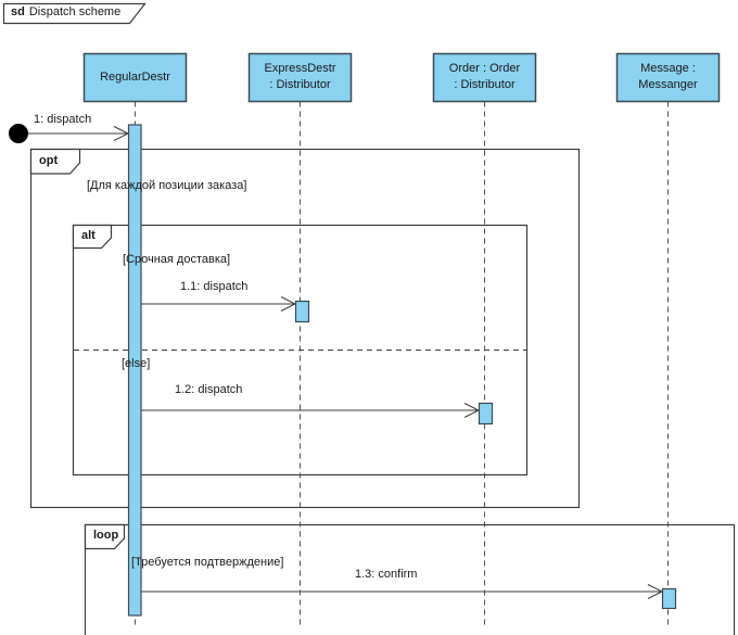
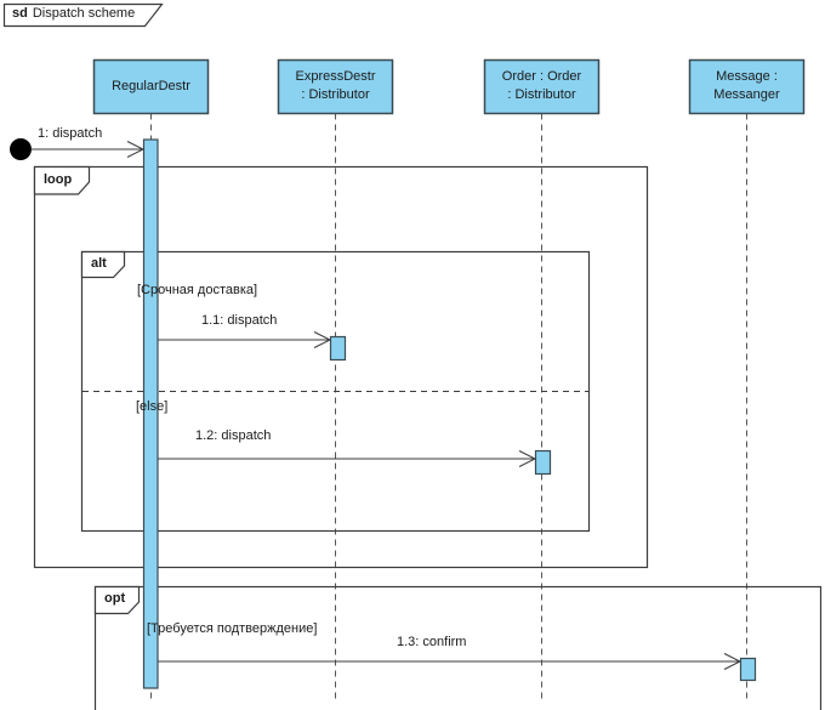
  sd Dispatch scheme
  RegularDestr
  ExpressDestr
  : Distributor
  Order : Order
  : Distributor
  Message :
  Messanger
- opt
+ loop
  alt
- loop
+ opt
- [Для каждой позиции заказа]
  [Срочная доставка]
  [else]
  [Требуется подтверждение]
  1: dispatch
  1.1: dispatch
  1.2: dispatch
  1.3: confirm
